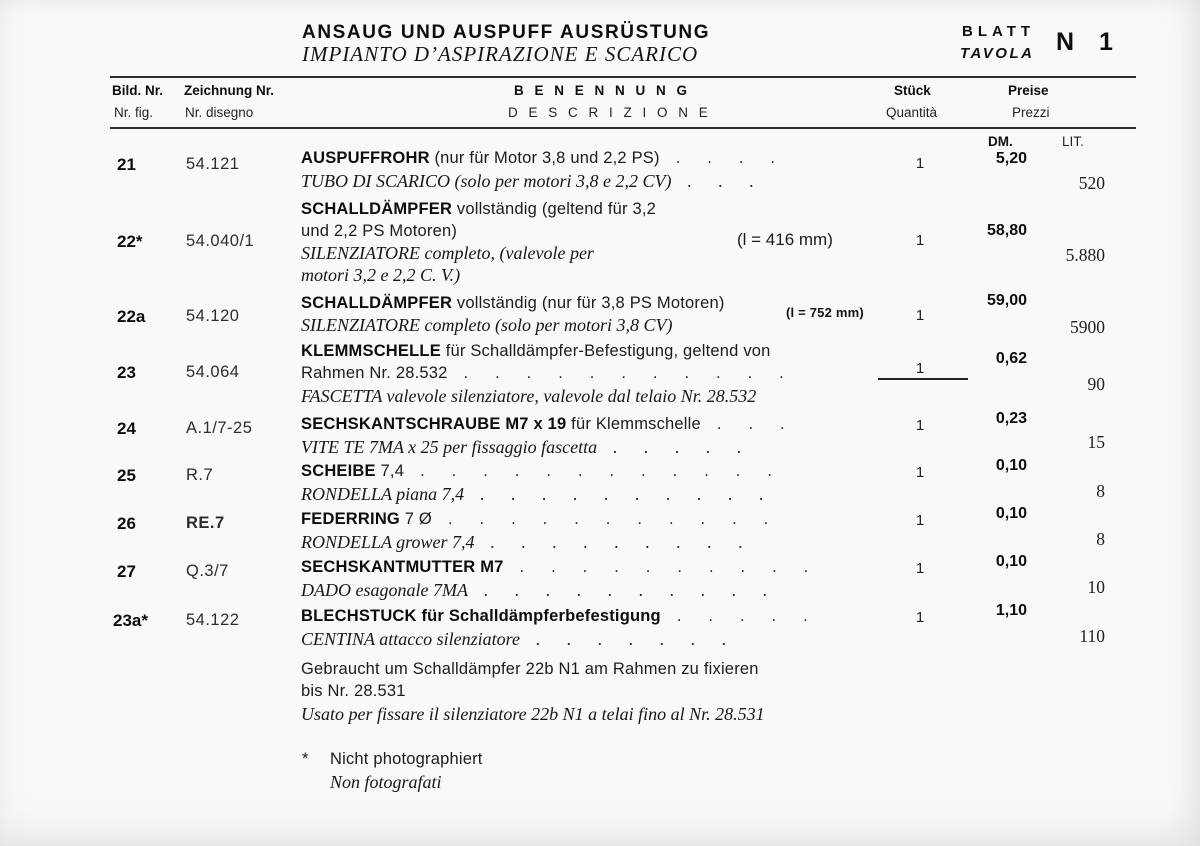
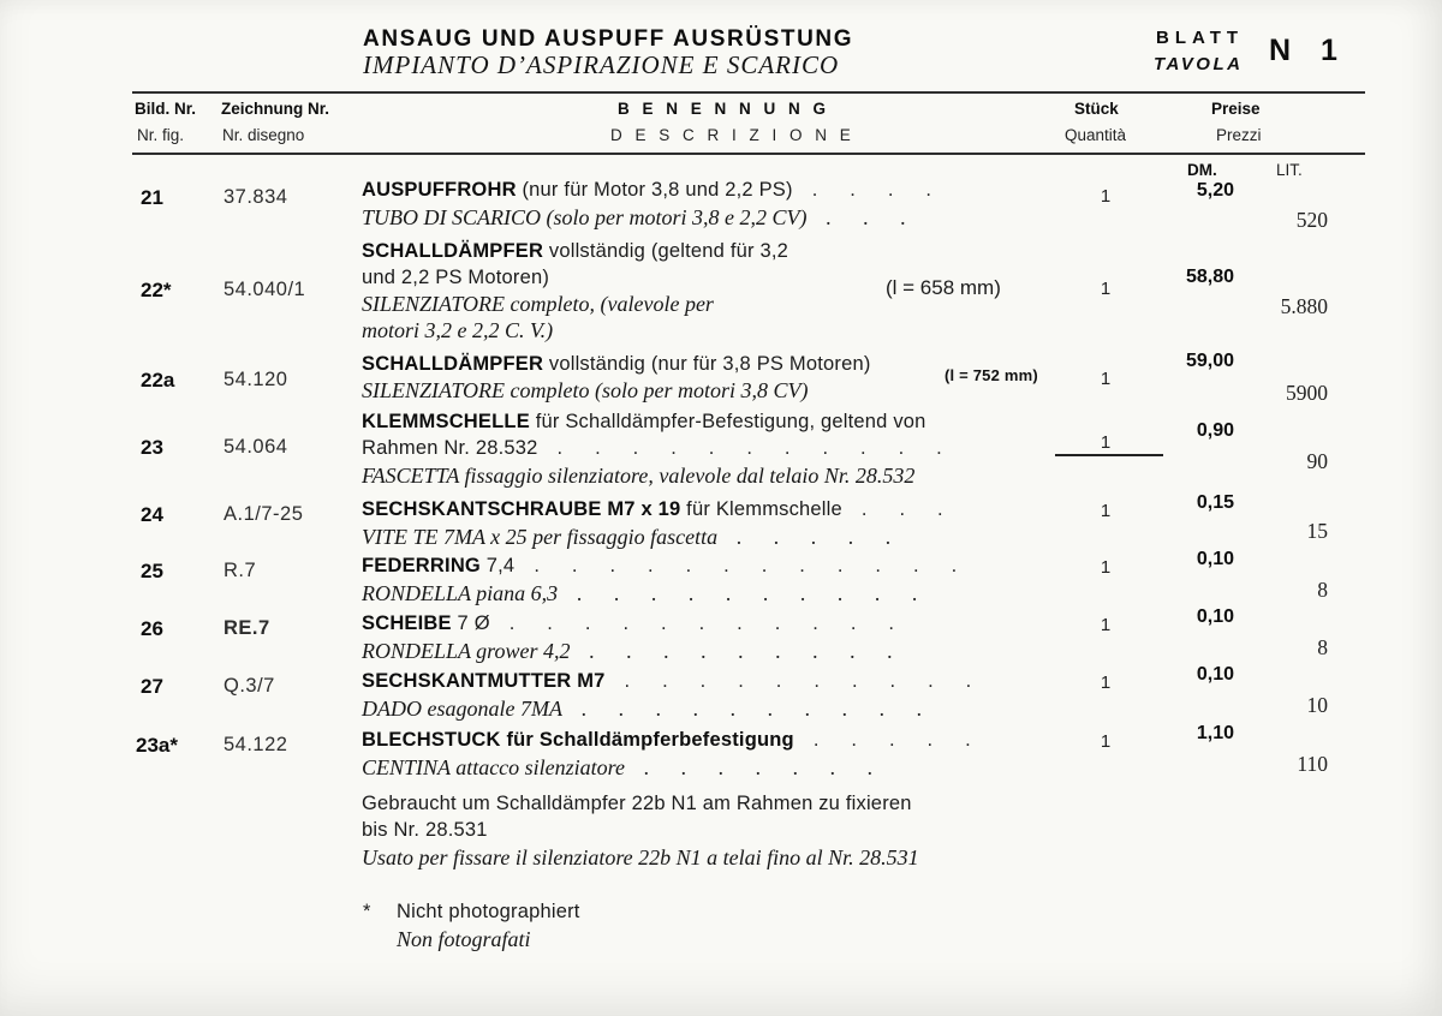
  ANSAUG UND AUSPUFF AUSRÜSTUNG
  IMPIANTO D’ASPIRAZIONE E SCARICO
  BLATT
  TAVOLA
  N 1
  Bild. Nr.
  Zeichnung Nr.
  Nr. fig.
  Nr. disegno
  B E N E N N U N G
  D E S C R I Z I O N E
  Stück
  Quantità
  Preise
  Prezzi
  DM.
  LIT.
  21
- 54.121
+ 37.834
  AUSPUFFROHR (nur für Motor 3,8 und 2,2 PS) . . . .
  TUBO DI SCARICO (solo per motori 3,8 e 2,2 CV) . . .
  1
  5,20
  520
  22*
  54.040/1
  SCHALLDÄMPFER vollständig (geltend für 3,2
  und 2,2 PS Motoren)
  SILENZIATORE completo, (valevole per
  motori 3,2 e 2,2 C. V.)
- (l = 416 mm)
+ (l = 658 mm)
  1
  58,80
  5.880
  22a
  54.120
  SCHALLDÄMPFER vollständig (nur für 3,8 PS Motoren)
  SILENZIATORE completo (solo per motori 3,8 CV)
  (l = 752 mm)
  1
  59,00
  5900
  23
  54.064
  KLEMMSCHELLE für Schalldämpfer-Befestigung, geltend von
  Rahmen Nr. 28.532 . . . . . . . . . . .
- FASCETTA valevole silenziatore, valevole dal telaio Nr. 28.532
+ FASCETTA fissaggio silenziatore, valevole dal telaio Nr. 28.532
  1
- 0,62
+ 0,90
  90
  24
  A.1/7-25
  SECHSKANTSCHRAUBE M7 x 19 für Klemmschelle . . .
  VITE TE 7MA x 25 per fissaggio fascetta . . . . .
  1
- 0,23
+ 0,15
  15
  25
  R.7
- SCHEIBE 7,4 . . . . . . . . . . . .
+ FEDERRING 7,4 . . . . . . . . . . . .
- RONDELLA piana 7,4 . . . . . . . . . .
+ RONDELLA piana 6,3 . . . . . . . . . .
  1
  0,10
  8
  26
  RE.7
- FEDERRING 7 Ø . . . . . . . . . . .
+ SCHEIBE 7 Ø . . . . . . . . . . .
- RONDELLA grower 7,4 . . . . . . . . .
+ RONDELLA grower 4,2 . . . . . . . . .
  1
  0,10
  8
  27
  Q.3/7
  SECHSKANTMUTTER M7 . . . . . . . . . .
  DADO esagonale 7MA . . . . . . . . . .
  1
  0,10
  10
  23a*
  54.122
  BLECHSTUCK für Schalldämpferbefestigung . . . . .
  CENTINA attacco silenziatore . . . . . . .
  1
  1,10
  110
  Gebraucht um Schalldämpfer 22b N1 am Rahmen zu fixieren
  bis Nr. 28.531
  Usato per fissare il silenziatore 22b N1 a telai fino al Nr. 28.531
  *
  Nicht photographiert
  Non fotografati
